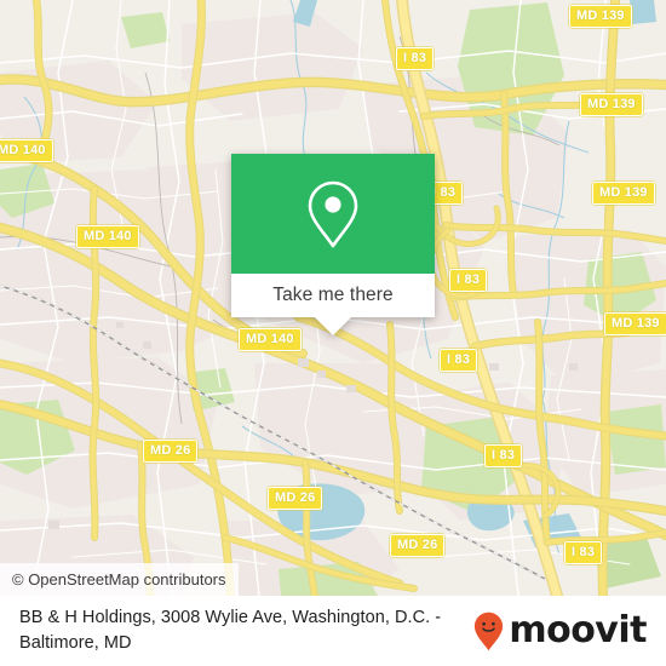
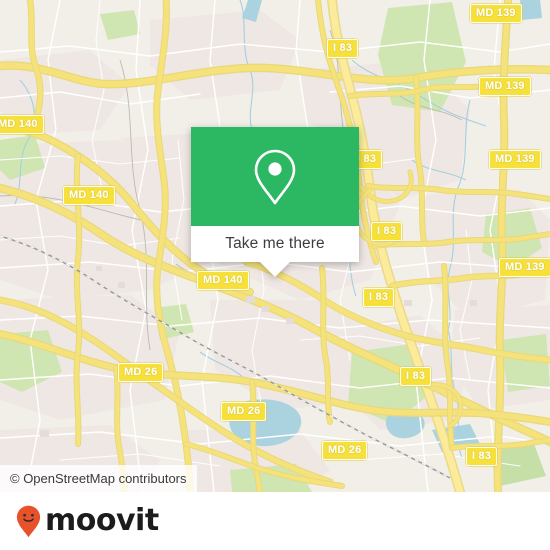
  MD 139
  I 83
  MD 139
  MD 140
  MD 139
  MD 140
  I 83
  MD 139
  MD 140
  I 83
  MD 26
  I 83
  MD 26
  MD 26
  I 83
  © OpenStreetMap contributors
  Take me there
- BB & H Holdings, 3008 Wylie Ave, Washington, D.C. - Baltimore, MD
  moovit
